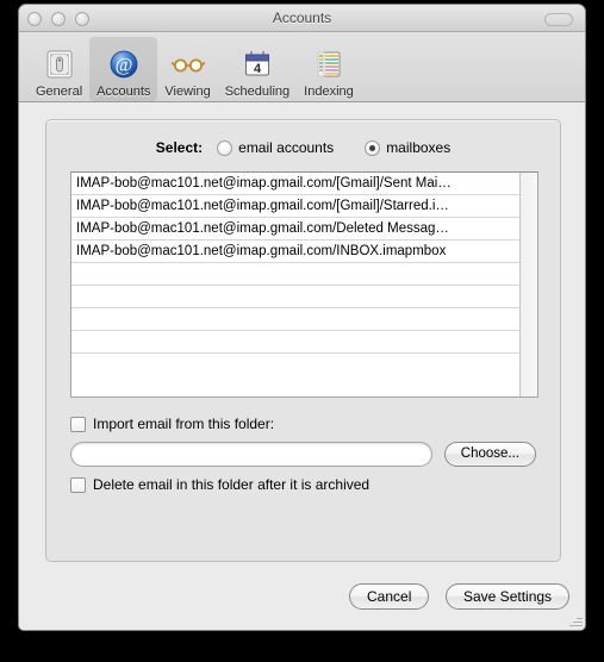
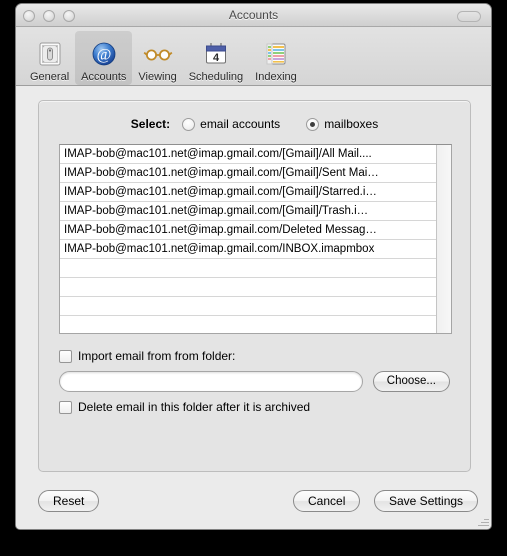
  Accounts
  General
  @
  Accounts
  Viewing
  4
  Scheduling
  Indexing
  Select:
  email accounts
  mailboxes
+ IMAP-bob@mac101.net@imap.gmail.com/[Gmail]/All Mail....
  IMAP-bob@mac101.net@imap.gmail.com/[Gmail]/Sent Mai…
  IMAP-bob@mac101.net@imap.gmail.com/[Gmail]/Starred.i…
+ IMAP-bob@mac101.net@imap.gmail.com/[Gmail]/Trash.i…
  IMAP-bob@mac101.net@imap.gmail.com/Deleted Messag…
  IMAP-bob@mac101.net@imap.gmail.com/INBOX.imapmbox
- Import email from this folder:
+ Import email from from folder:
  Choose...
  Delete email in this folder after it is archived
+ Reset
  Cancel
  Save Settings
